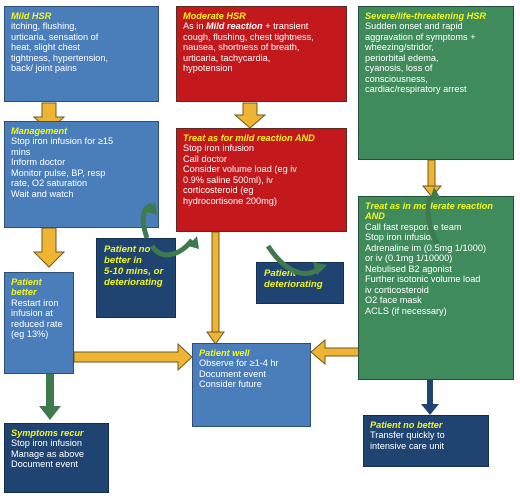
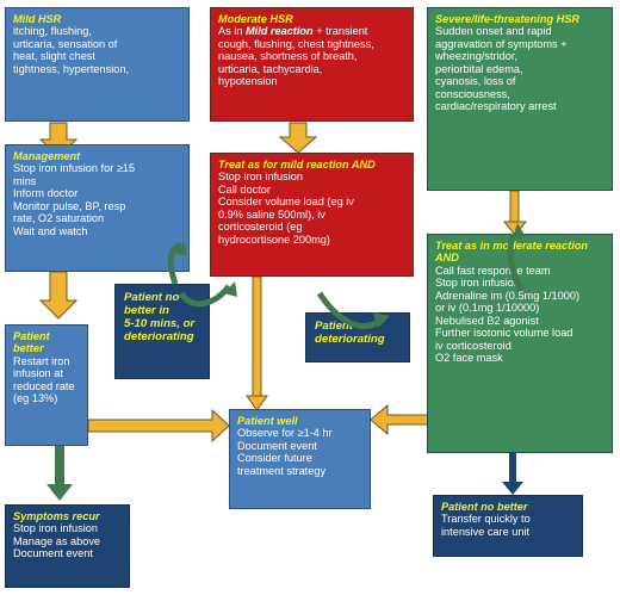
  Mild HSR
  itching, flushing,
  urticaria, sensation of
  heat, slight chest
  tightness, hypertension,
- back/ joint pains
  Moderate HSR
  As in Mild reaction + transient
  cough, flushing, chest tightness,
  nausea, shortness of breath,
  urticaria, tachycardia,
  hypotension
  Severe/life-threatening HSR
  Sudden onset and rapid
  aggravation of symptoms +
  wheezing/stridor,
  periorbital edema,
  cyanosis, loss of
  consciousness,
  cardiac/respiratory arrest
  Management
  Stop iron infusion for ≥15
  mins
  Inform doctor
  Monitor pulse, BP, resp
  rate, O2 saturation
  Wait and watch
  Treat as for mild reaction AND
  Stop iron infusion
  Call doctor
  Consider volume load (eg iv
  0.9% saline 500ml), iv
  corticosteroid (eg
  hydrocortisone 200mg)
  Treat as in moerate reaction AND
  Call fast respone team
  Stop iron infusio
  Adrenaline im (0.5mg 1/1000)
  or iv (0.1mg 1/10000)
  Nebulised B2 agonist
  Further isotonic volume load
  iv corticosteroid
  O2 face mask
- ACLS (if necessary)
  Patient better
  Restart iron
  infusion at
  reduced rate
  (eg 13%)
  Patient no
  better in
  5-10 mins, or
  deteriorating
  Patien
  deteriorating
  Patient well
  Observe for ≥1-4 hr
  Document event
  Consider future
+ treatment strategy
  Symptoms recur
  Stop iron infusion
  Manage as above
  Document event
  Patient no better
  Transfer quickly to
  intensive care unit
